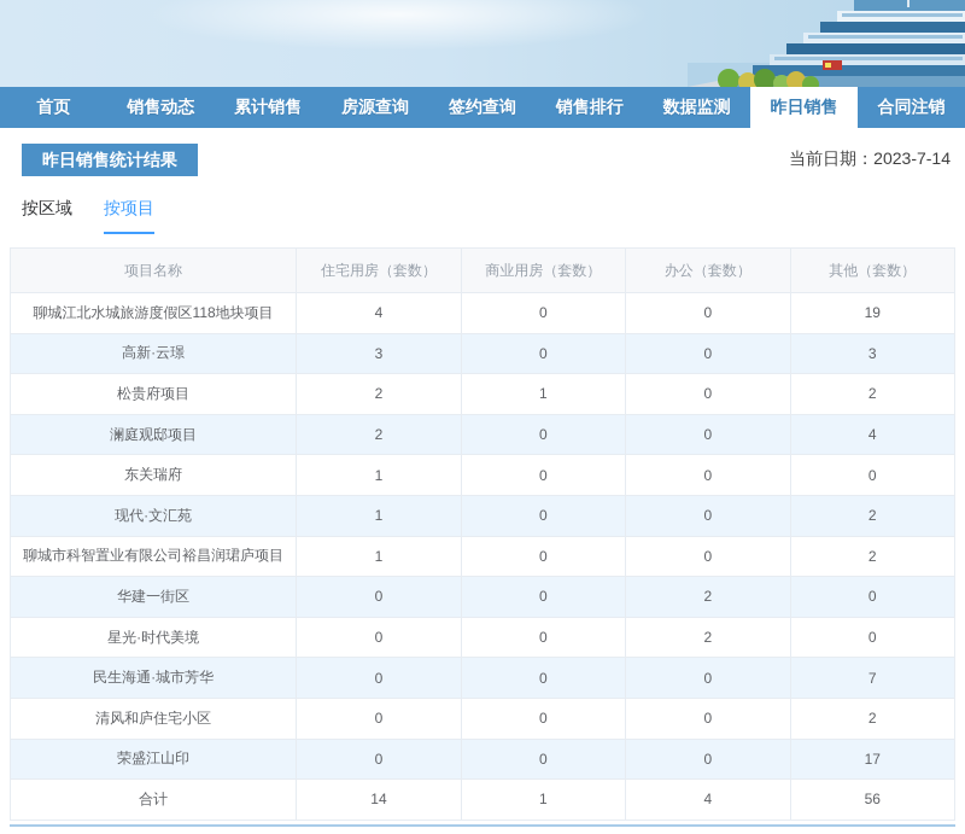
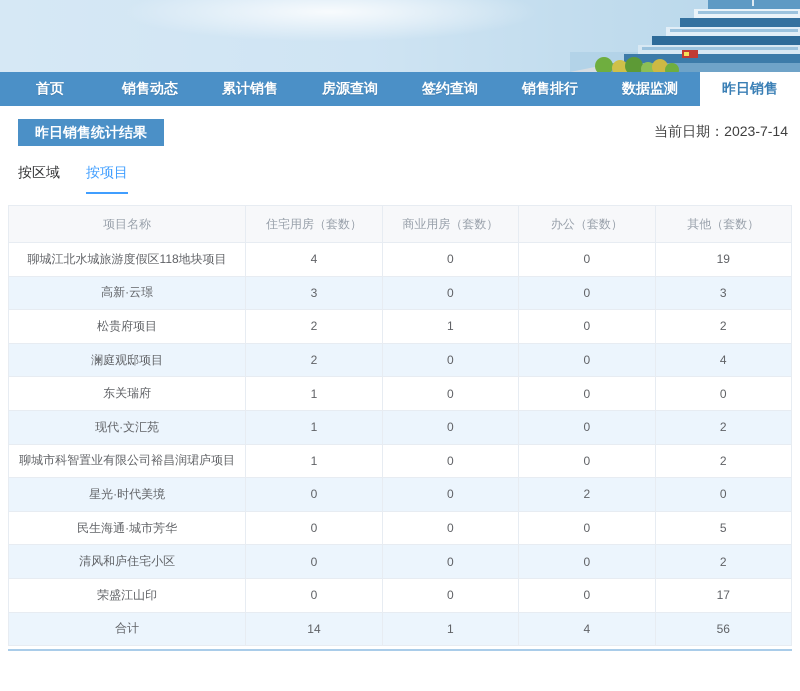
  首页
  销售动态
  累计销售
  房源查询
  签约查询
  销售排行
  数据监测
  昨日销售
- 合同注销
  昨日销售统计结果
  当前日期：2023-7-14
  按区域
  按项目
  项目名称	住宅用房（套数）	商业用房（套数）	办公（套数）	其他（套数）
  聊城江北水城旅游度假区118地块项目	4	0	0	19
  高新·云璟	3	0	0	3
  松贵府项目	2	1	0	2
  澜庭观邸项目	2	0	0	4
  东关瑞府	1	0	0	0
  现代·文汇苑	1	0	0	2
  聊城市科智置业有限公司裕昌润珺庐项目	1	0	0	2
- 华建一街区	0	0	2	0
  星光·时代美境	0	0	2	0
- 民生海通·城市芳华	0	0	0	7
+ 民生海通·城市芳华	0	0	0	5
  清风和庐住宅小区	0	0	0	2
  荣盛江山印	0	0	0	17
  合计	14	1	4	56
